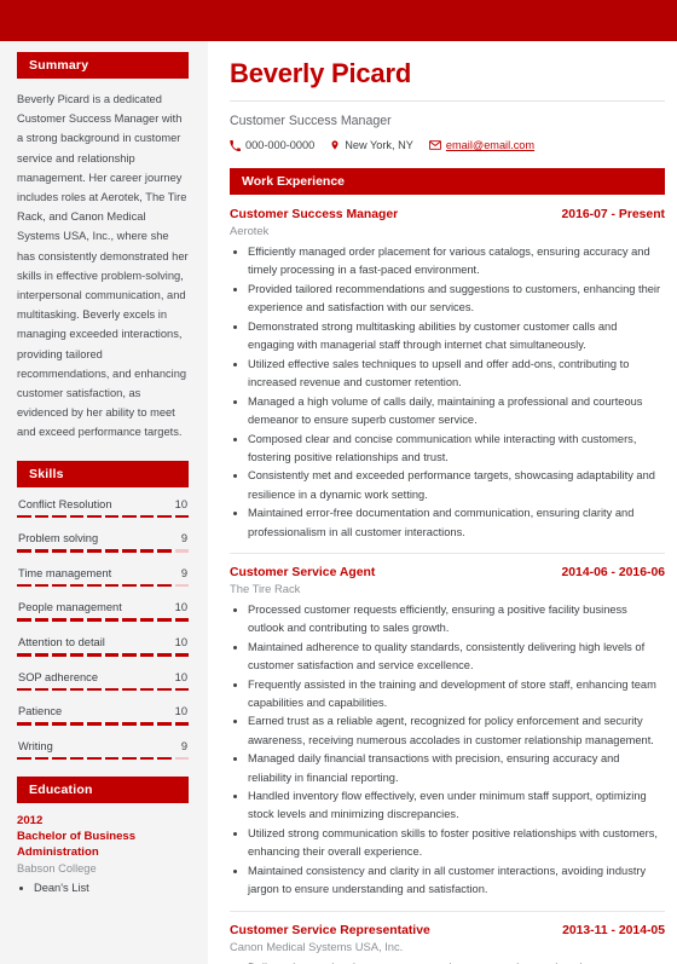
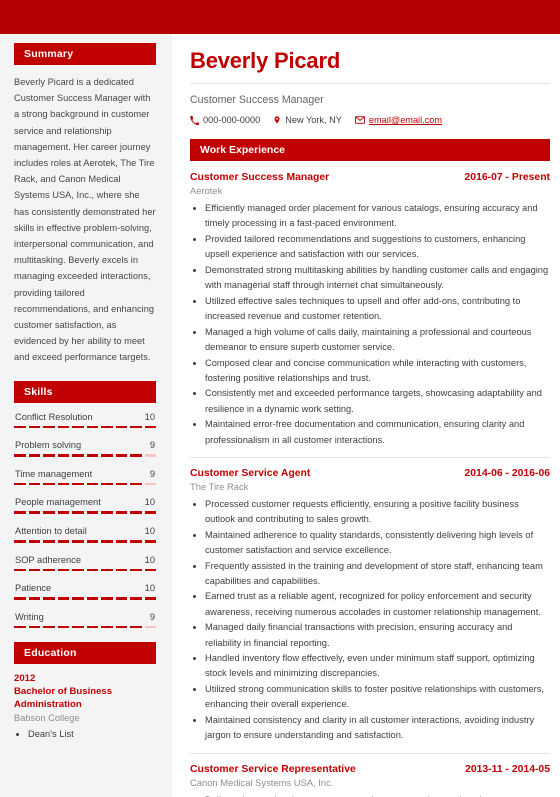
  Summary
  Beverly Picard is a dedicated Customer Success Manager with a strong background in customer service and relationship management. Her career journey includes roles at Aerotek, The Tire Rack, and Canon Medical Systems USA, Inc., where she has consistently demonstrated her skills in effective problem-solving, interpersonal communication, and multitasking. Beverly excels in managing exceeded interactions, providing tailored recommendations, and enhancing customer satisfaction, as evidenced by her ability to meet and exceed performance targets.
  Skills
  Conflict Resolution
  10
  Problem solving
  9
  Time management
  9
  People management
  10
  Attention to detail
  10
  SOP adherence
  10
  Patience
  10
  Writing
  9
  Education
  2012
  Bachelor of Business Administration
  Babson College
  Dean's List
  Beverly Picard
  Customer Success Manager
  000-000-0000
  New York, NY
  email@email.com
  Work Experience
  Customer Success Manager
  2016-07 - Present
  Aerotek
  Efficiently managed order placement for various catalogs, ensuring accuracy and timely processing in a fast-paced environment.
- Provided tailored recommendations and suggestions to customers, enhancing their experience and satisfaction with our services.
+ Provided tailored recommendations and suggestions to customers, enhancing upsell experience and satisfaction with our services.
- Demonstrated strong multitasking abilities by customer customer calls and engaging with managerial staff through internet chat simultaneously.
+ Demonstrated strong multitasking abilities by handling customer calls and engaging with managerial staff through internet chat simultaneously.
  Utilized effective sales techniques to upsell and offer add-ons, contributing to increased revenue and customer retention.
  Managed a high volume of calls daily, maintaining a professional and courteous demeanor to ensure superb customer service.
  Composed clear and concise communication while interacting with customers, fostering positive relationships and trust.
  Consistently met and exceeded performance targets, showcasing adaptability and resilience in a dynamic work setting.
  Maintained error-free documentation and communication, ensuring clarity and professionalism in all customer interactions.
  Customer Service Agent
  2014-06 - 2016-06
  The Tire Rack
  Processed customer requests efficiently, ensuring a positive facility business outlook and contributing to sales growth.
  Maintained adherence to quality standards, consistently delivering high levels of customer satisfaction and service excellence.
  Frequently assisted in the training and development of store staff, enhancing team capabilities and capabilities.
  Earned trust as a reliable agent, recognized for policy enforcement and security awareness, receiving numerous accolades in customer relationship management.
  Managed daily financial transactions with precision, ensuring accuracy and reliability in financial reporting.
  Handled inventory flow effectively, even under minimum staff support, optimizing stock levels and minimizing discrepancies.
  Utilized strong communication skills to foster positive relationships with customers, enhancing their overall experience.
  Maintained consistency and clarity in all customer interactions, avoiding industry jargon to ensure understanding and satisfaction.
  Customer Service Representative
  2013-11 - 2014-05
  Canon Medical Systems USA, Inc.
